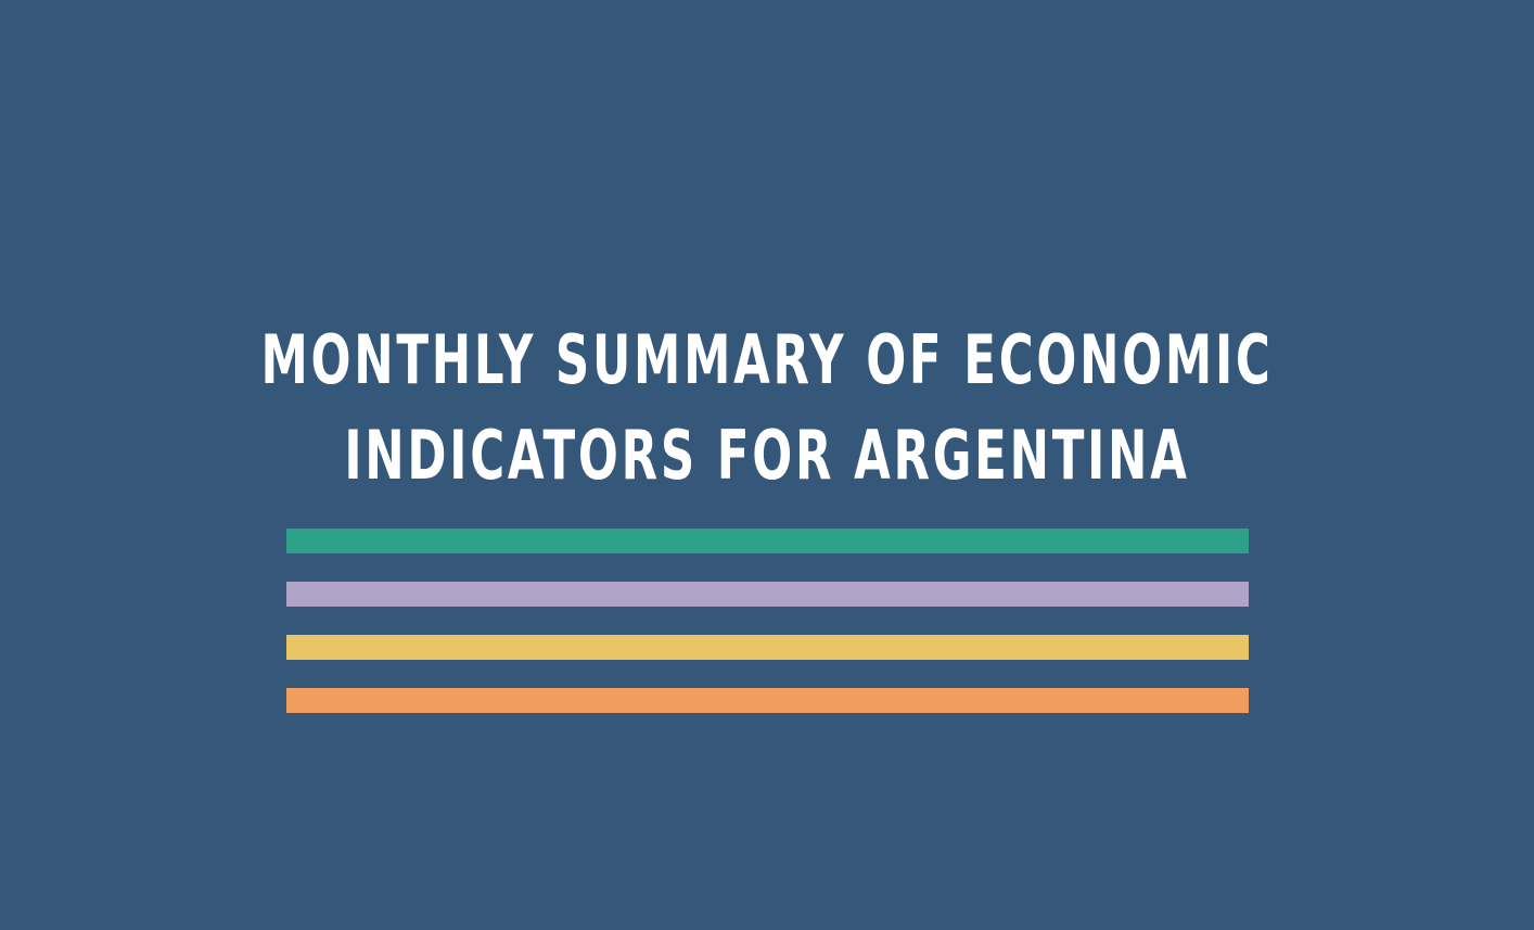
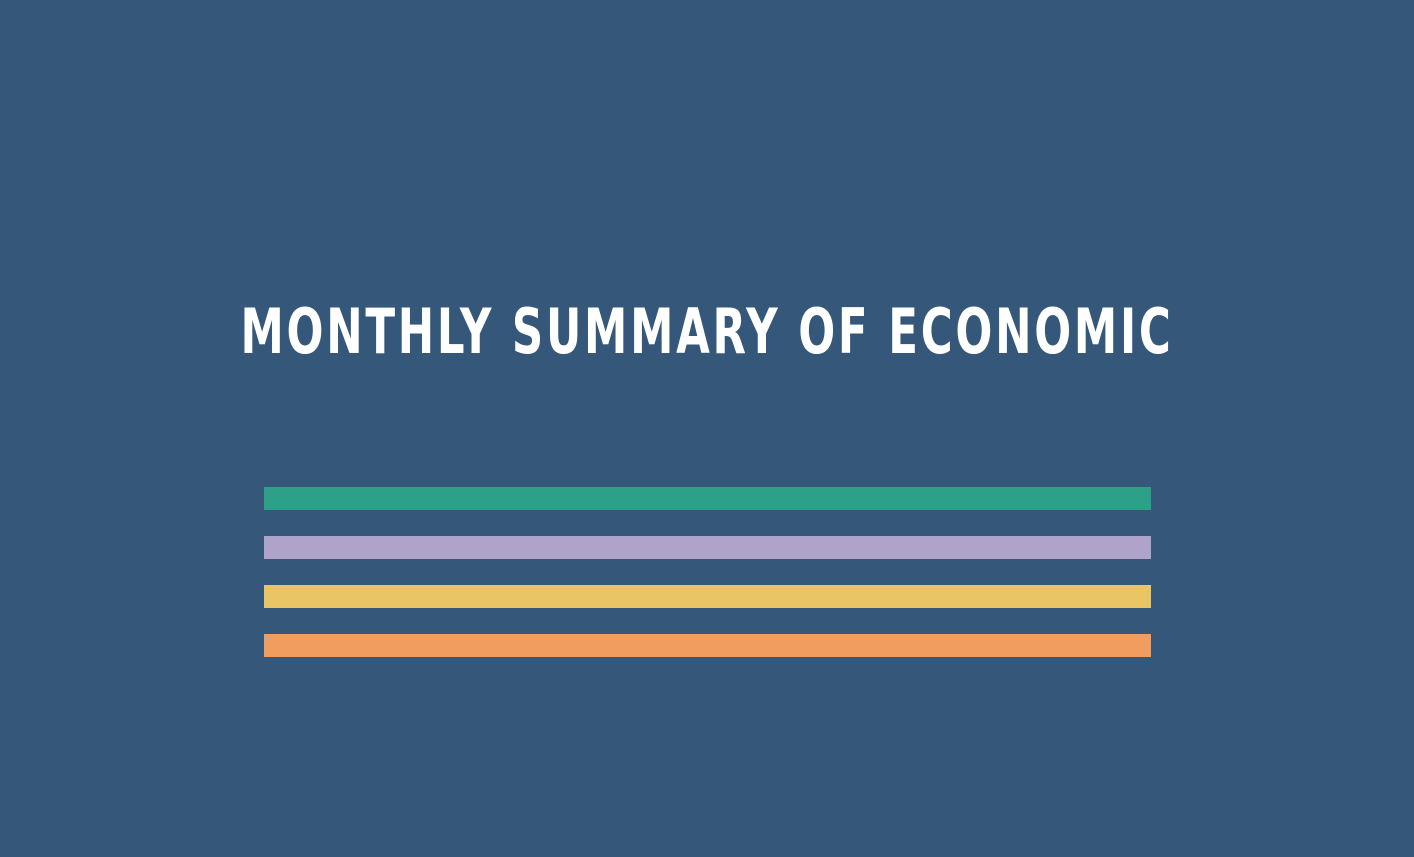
  MONTHLY SUMMARY OF ECONOMIC
- INDICATORS FOR ARGENTINA
